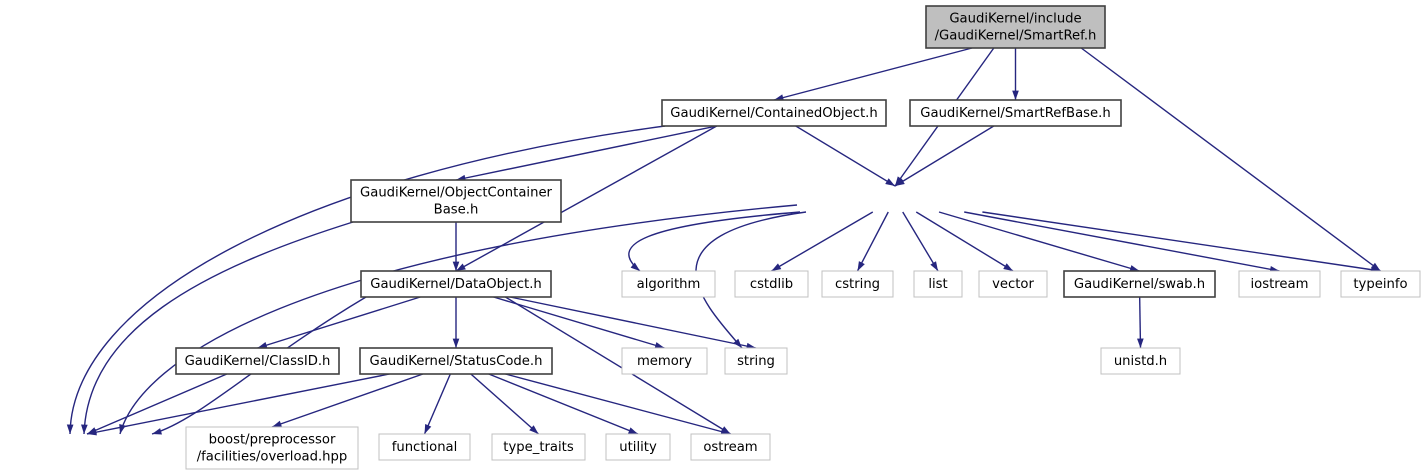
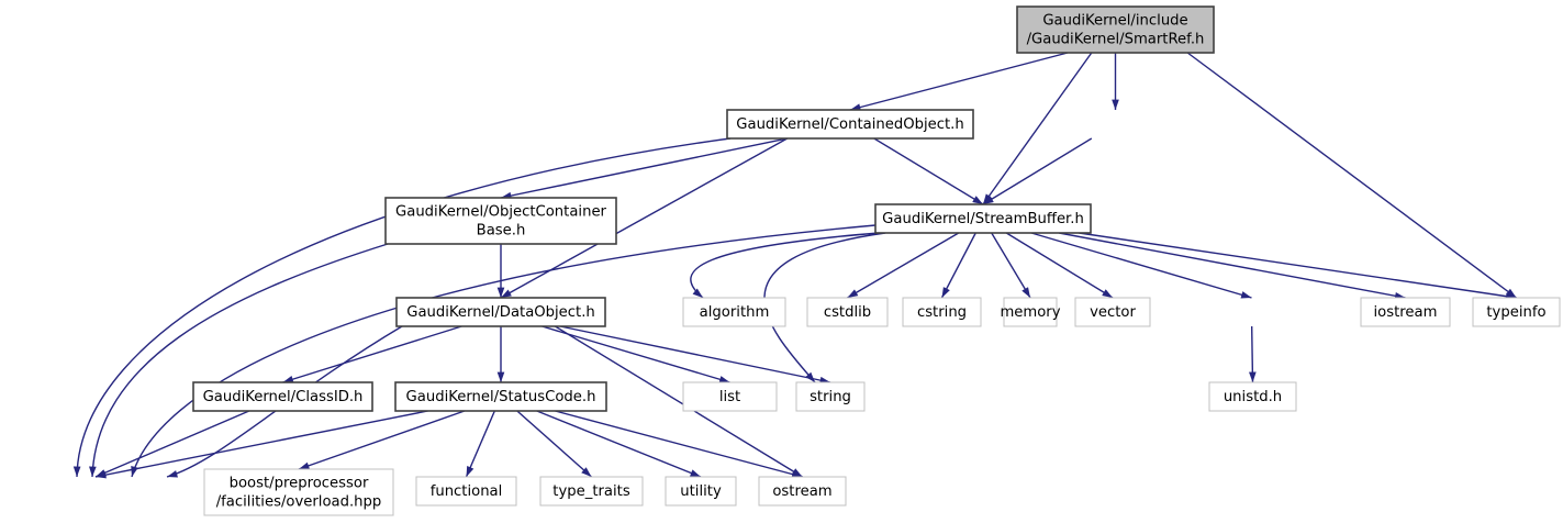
  GaudiKernel/include /GaudiKernel/SmartRef.h
  GaudiKernel/ContainedObject.h
- GaudiKernel/SmartRefBase.h
  GaudiKernel/ObjectContainer Base.h
+ GaudiKernel/StreamBuffer.h
  GaudiKernel/DataObject.h
  algorithm
  cstdlib
  cstring
- list
+ memory
  vector
- GaudiKernel/swab.h
  iostream
  typeinfo
  GaudiKernel/ClassID.h
  GaudiKernel/StatusCode.h
- memory
+ list
  string
  unistd.h
  boost/preprocessor /facilities/overload.hpp
  functional
  type_traits
  utility
  ostream
